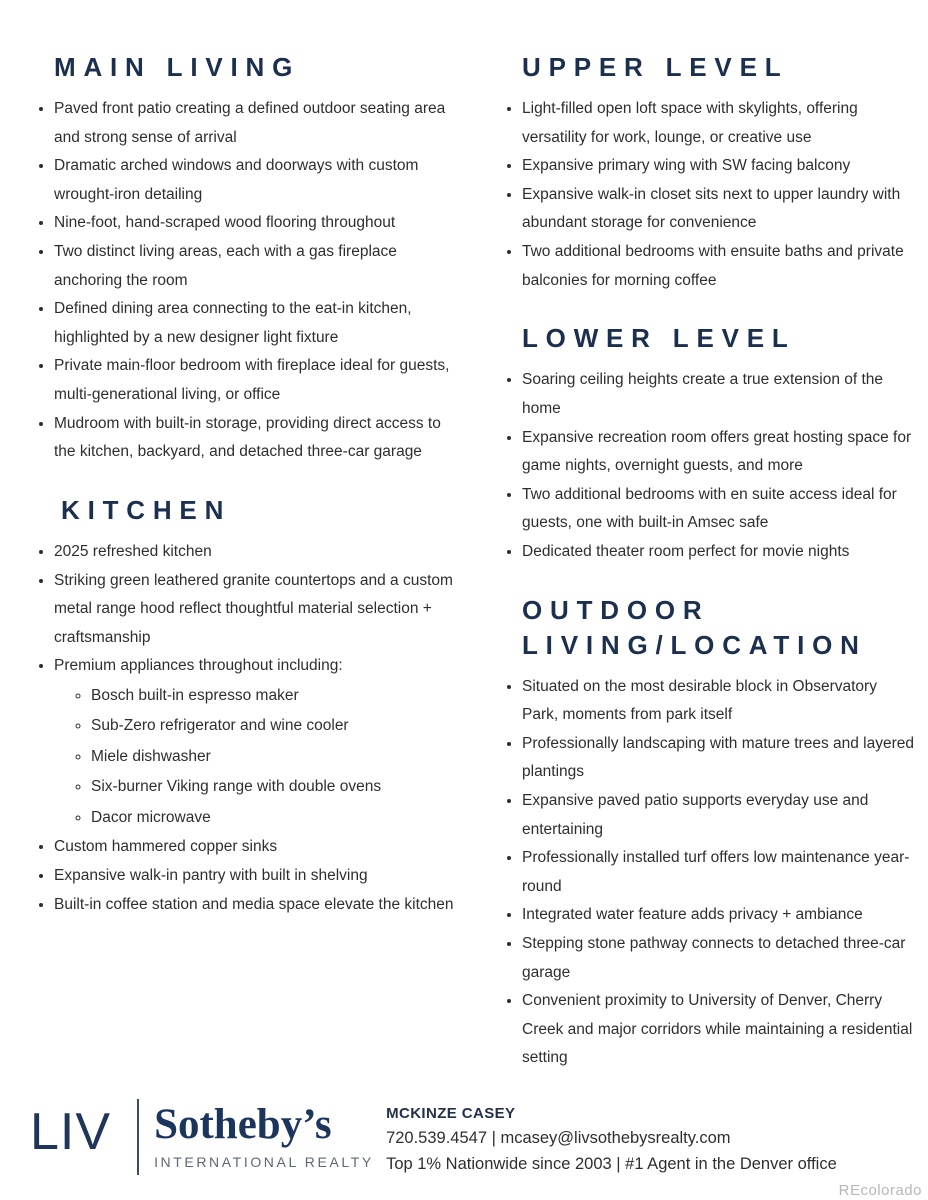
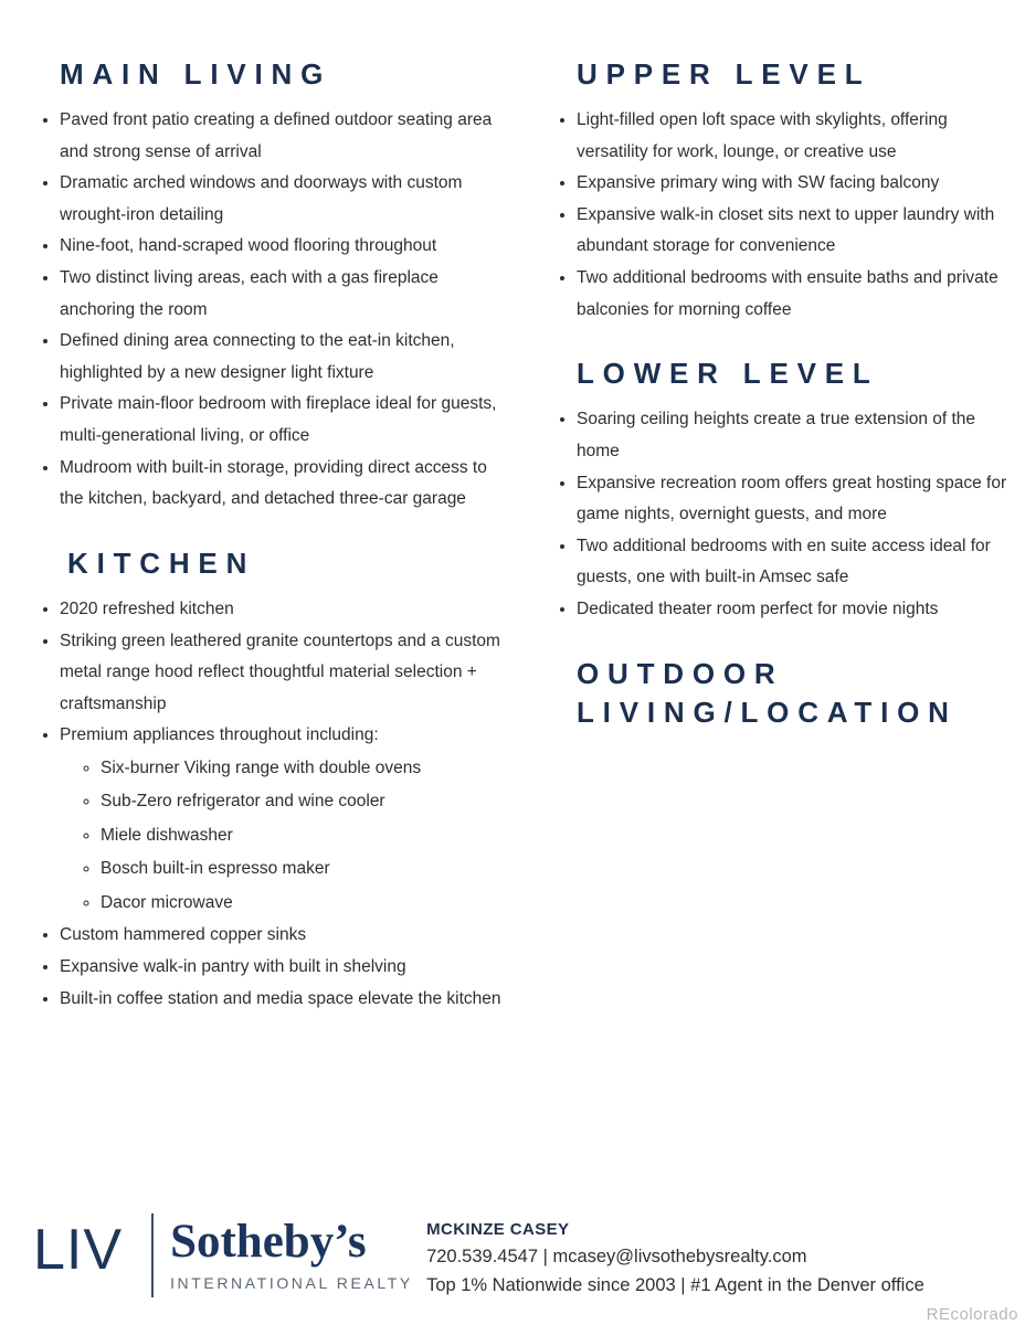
  MAIN LIVING
  Paved front patio creating a defined outdoor seating area and strong sense of arrival
  Dramatic arched windows and doorways with custom wrought-iron detailing
  Nine-foot, hand-scraped wood flooring throughout
  Two distinct living areas, each with a gas fireplace anchoring the room
  Defined dining area connecting to the eat-in kitchen, highlighted by a new designer light fixture
  Private main-floor bedroom with fireplace ideal for guests, multi-generational living, or office
  Mudroom with built-in storage, providing direct access to the kitchen, backyard, and detached three-car garage
  KITCHEN
- 2025 refreshed kitchen
+ 2020 refreshed kitchen
  Striking green leathered granite countertops and a custom metal range hood reflect thoughtful material selection + craftsmanship
  Premium appliances throughout including:
- Bosch built-in espresso maker
+ Six-burner Viking range with double ovens
  Sub-Zero refrigerator and wine cooler
  Miele dishwasher
- Six-burner Viking range with double ovens
+ Bosch built-in espresso maker
  Dacor microwave
  Custom hammered copper sinks
  Expansive walk-in pantry with built in shelving
  Built-in coffee station and media space elevate the kitchen
  UPPER LEVEL
  Light-filled open loft space with skylights, offering versatility for work, lounge, or creative use
  Expansive primary wing with SW facing balcony
  Expansive walk-in closet sits next to upper laundry with abundant storage for convenience
  Two additional bedrooms with ensuite baths and private balconies for morning coffee
  LOWER LEVEL
  Soaring ceiling heights create a true extension of the home
  Expansive recreation room offers great hosting space for game nights, overnight guests, and more
  Two additional bedrooms with en suite access ideal for guests, one with built-in Amsec safe
  Dedicated theater room perfect for movie nights
  OUTDOOR
  LIVING/LOCATION
- Situated on the most desirable block in Observatory Park, moments from park itself
- Professionally landscaping with mature trees and layered plantings
- Expansive paved patio supports everyday use and entertaining
- Professionally installed turf offers low maintenance year-round
- Integrated water feature adds privacy + ambiance
- Stepping stone pathway connects to detached three-car garage
- Convenient proximity to University of Denver, Cherry Creek and major corridors while maintaining a residential setting
  LIV
  Sotheby’s
  INTERNATIONAL REALTY
  MCKINZE CASEY
  720.539.4547 | mcasey@livsothebysrealty.com
  Top 1% Nationwide since 2003 | #1 Agent in the Denver office
  REcolorado
